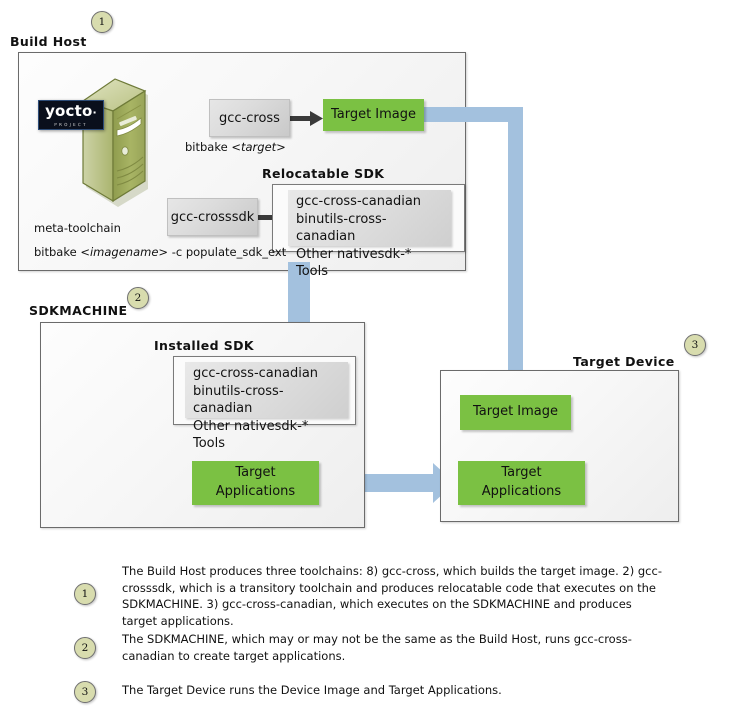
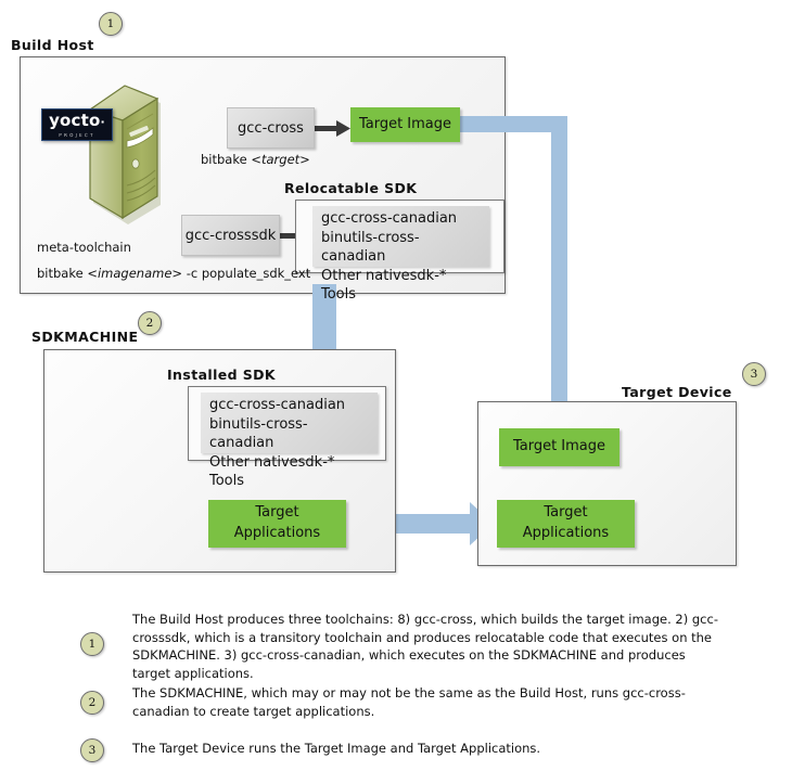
  Build Host
  1
  yocto·
  gcc-cross
  Target Image
  bitbake <target>
  Relocatable SDK
  gcc-cross-canadian
  binutils-cross-canadian
  Other nativesdk-* Tools
  gcc-crosssdk
  meta-toolchain
  bitbake <imagename> -c populate_sdk_ext
  SDKMACHINE
  2
  Installed SDK
  gcc-cross-canadian
  binutils-cross-canadian
  Other nativesdk-* Tools
  Target
  Applications
  Target Device
  3
  Target Image
  Target
  Applications
  1
  The Build Host produces three toolchains: 8) gcc-cross, which builds the target image. 2) gcc-crosssdk, which is a transitory toolchain and produces relocatable code that executes on the SDKMACHINE. 3) gcc-cross-canadian, which executes on the SDKMACHINE and produces target applications.
  2
  The SDKMACHINE, which may or may not be the same as the Build Host, runs gcc-cross-canadian to create target applications.
  3
- The Target Device runs the Device Image and Target Applications.
+ The Target Device runs the Target Image and Target Applications.
